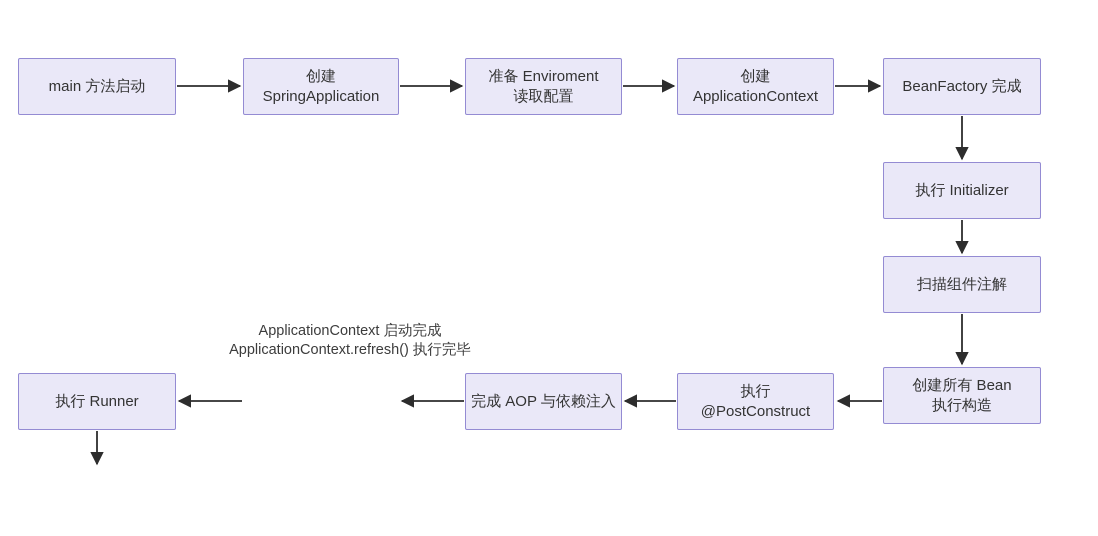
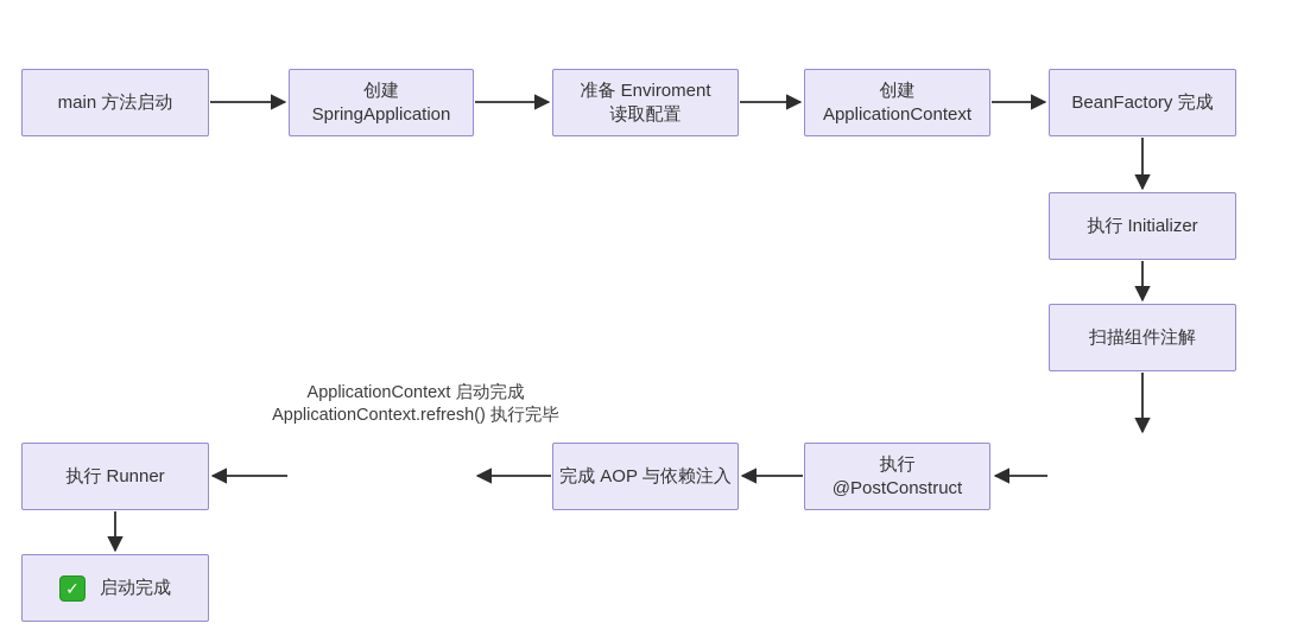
  main 方法启动
  创建
  SpringApplication
  准备 Enviroment
  读取配置
  创建
  ApplicationContext
  BeanFactory 完成
  执行 Initializer
  扫描组件注解
- 创建所有 Bean
- 执行构造
  执行
  @PostConstruct
  完成 AOP 与依赖注入
  执行 Runner
+ ✓
+ 启动完成
  ApplicationContext 启动完成
  ApplicationContext.refresh() 执行完毕
